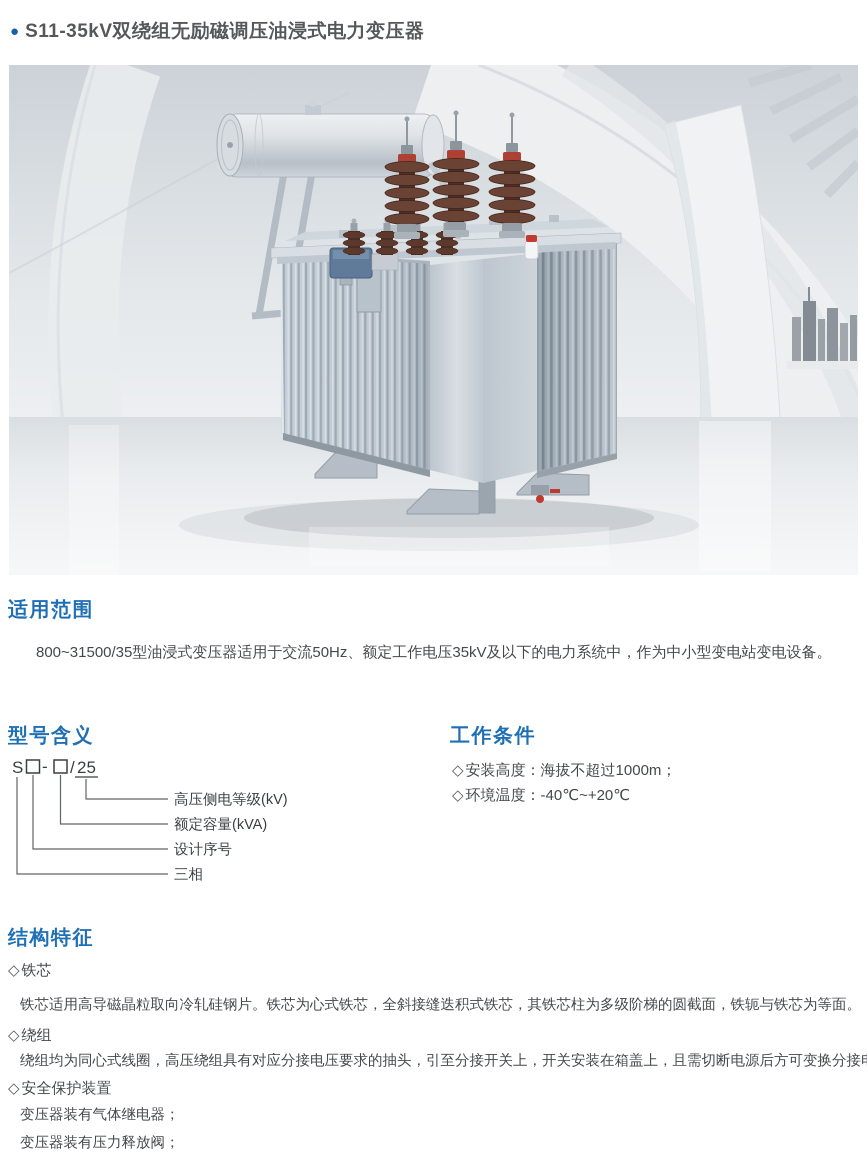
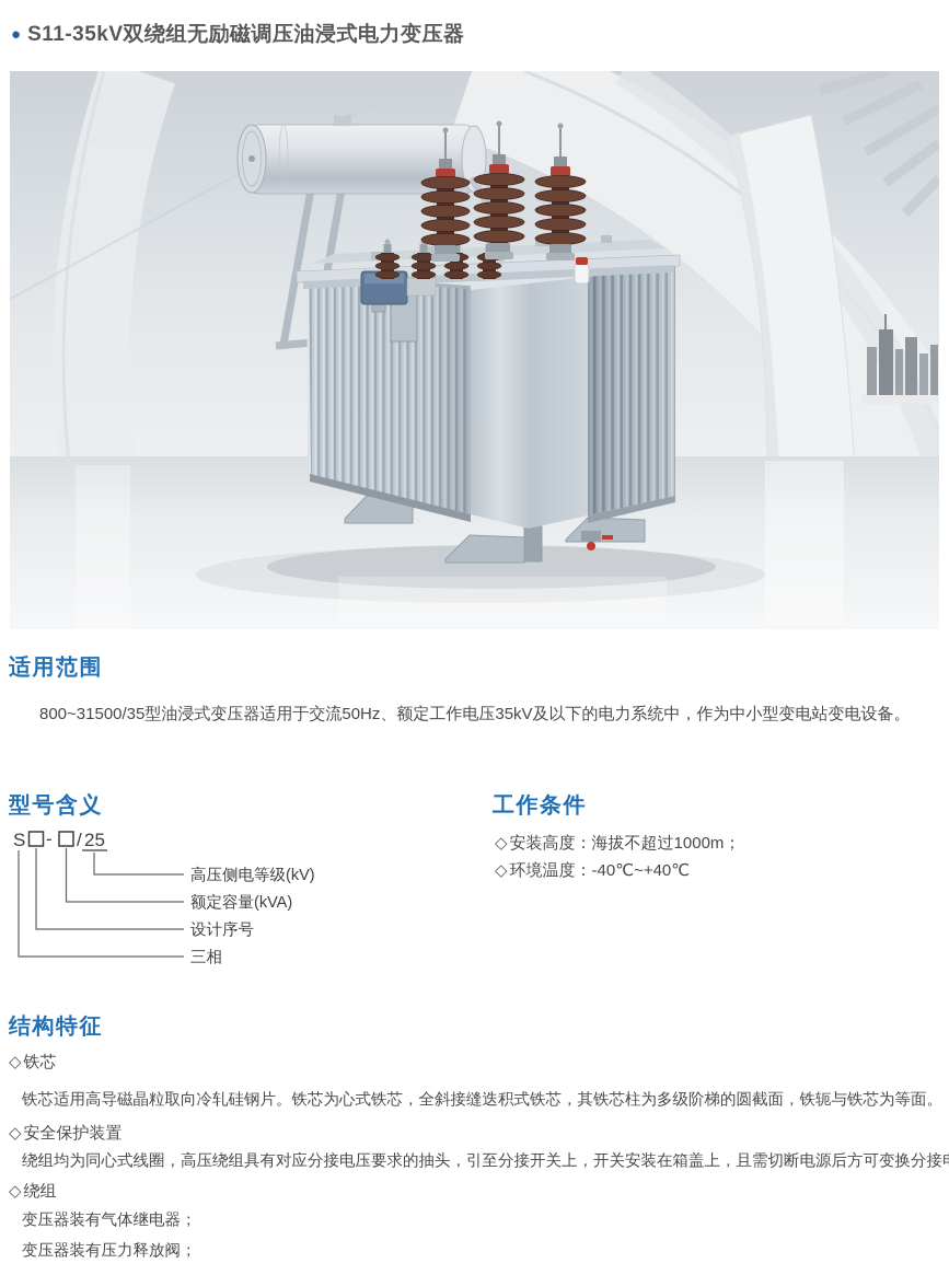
  ●
  S11-35kV双绕组无励磁调压油浸式电力变压器
  适用范围
  800~31500/35型油浸式变压器适用于交流50Hz、额定工作电压35kV及以下的电力系统中，作为中小型变电站变电设备。
  型号含义
  S
  -
  /
  25
  高压侧电等级(kV)
  额定容量(kVA)
  设计序号
  三相
  工作条件
  ◇安装高度：海拔不超过1000m；
- ◇环境温度：-40℃~+20℃
+ ◇环境温度：-40℃~+40℃
  结构特征
  ◇铁芯
  铁芯适用高导磁晶粒取向冷轧硅钢片。铁芯为心式铁芯，全斜接缝迭积式铁芯，其铁芯柱为多级阶梯的圆截面，铁轭与铁芯为等面。
- ◇绕组
+ ◇安全保护装置
  绕组均为同心式线圈，高压绕组具有对应分接电压要求的抽头，引至分接开关上，开关安装在箱盖上，且需切断电源后方可变换分接
- ◇安全保护装置
+ ◇绕组
  变压器装有气体继电器；
  变压器装有压力释放阀；
